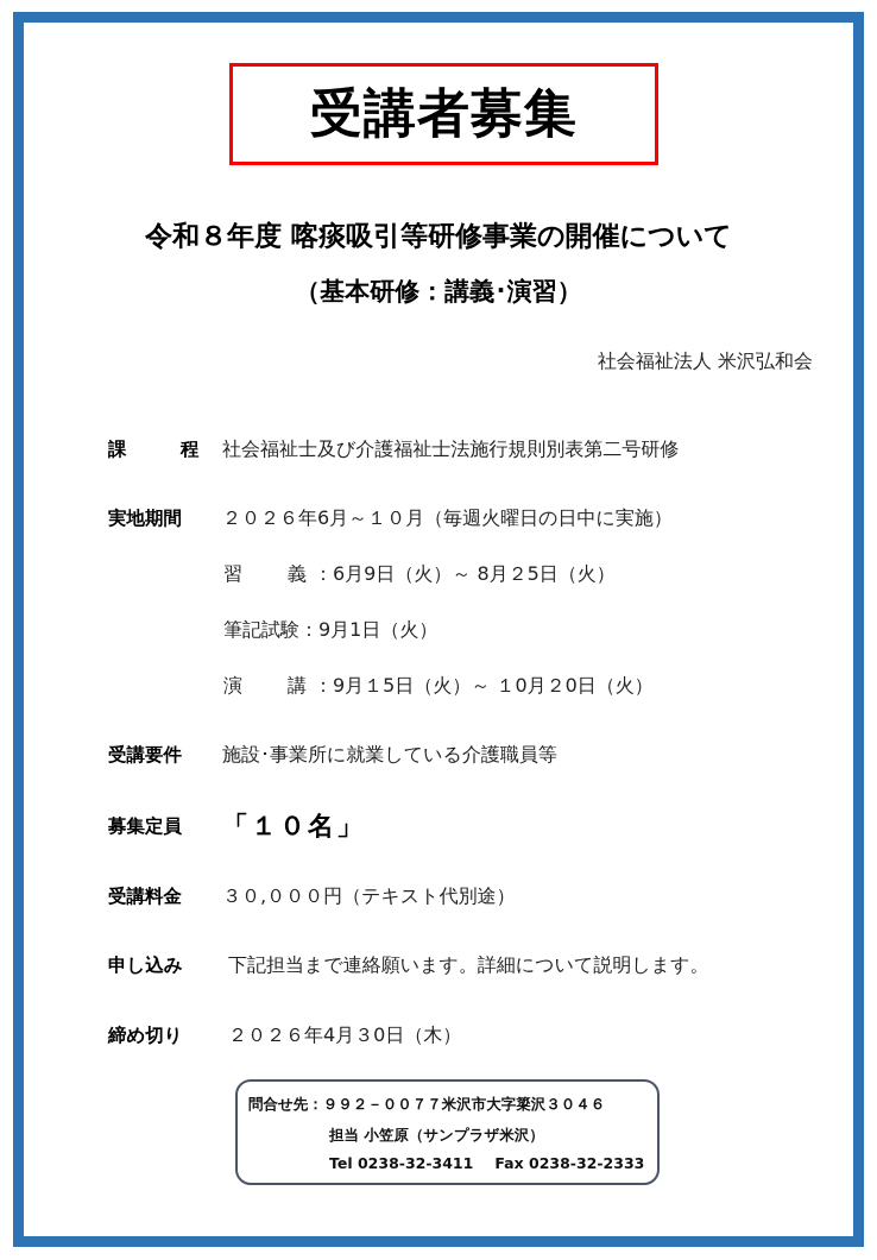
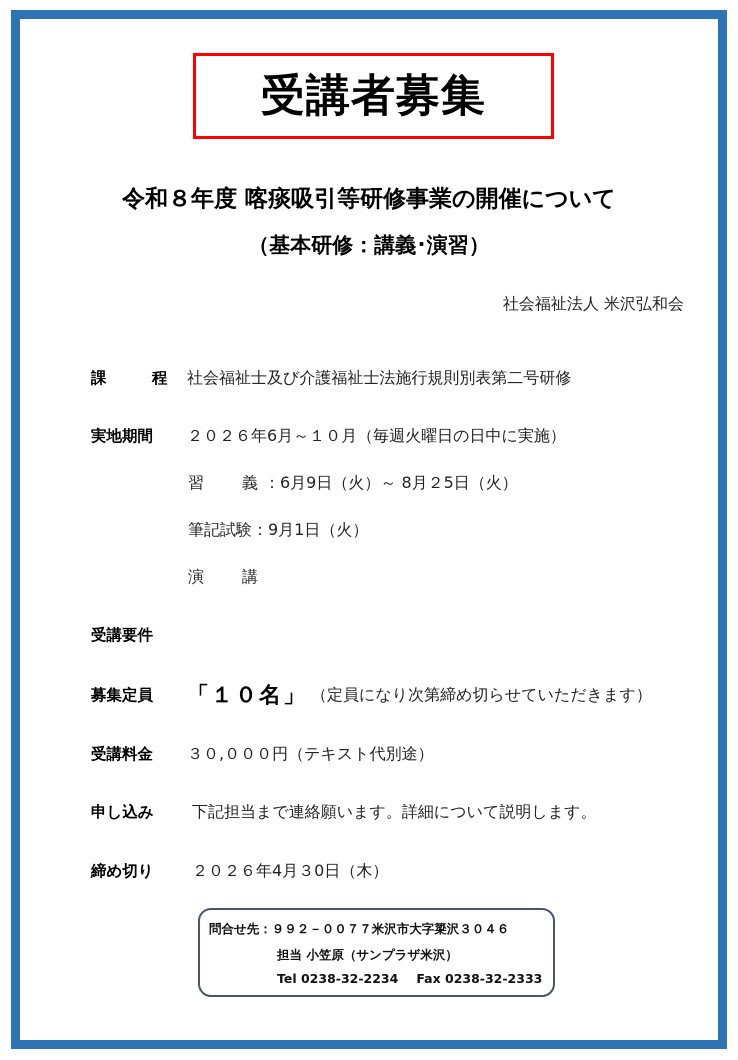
  受講者募集
  令和８年度 喀痰吸引等研修事業の開催について
  （基本研修：講義･演習）
  社会福祉法人 米沢弘和会
  課 程
  社会福祉士及び介護福祉士法施行規則別表第二号研修
  実地期間
  ２０２６年6月～１０月（毎週火曜日の日中に実施）
  習
  義
  ：6月9日（火）～ 8月２5日（火）
  筆記試験
  ：9月1日（火）
  演
  講
- ：9月１5日（火）～ １0月２0日（火）
  受講要件
- 施設･事業所に就業している介護職員等
  募集定員
  「１０名」
+ （定員になり次第締め切らせていただきます）
  受講料金
  ３０,０００円（テキスト代別途）
  申し込み
  下記担当まで連絡願います。詳細について説明します。
  締め切り
  ２０２６年4月３0日（木）
  問合せ先：９９２－００７７米沢市大字簗沢３０４６
  担当 小笠原（サンプラザ米沢）
- Tel 0238-32-3411 Fax 0238-32-2333
+ Tel 0238-32-2234 Fax 0238-32-2333
